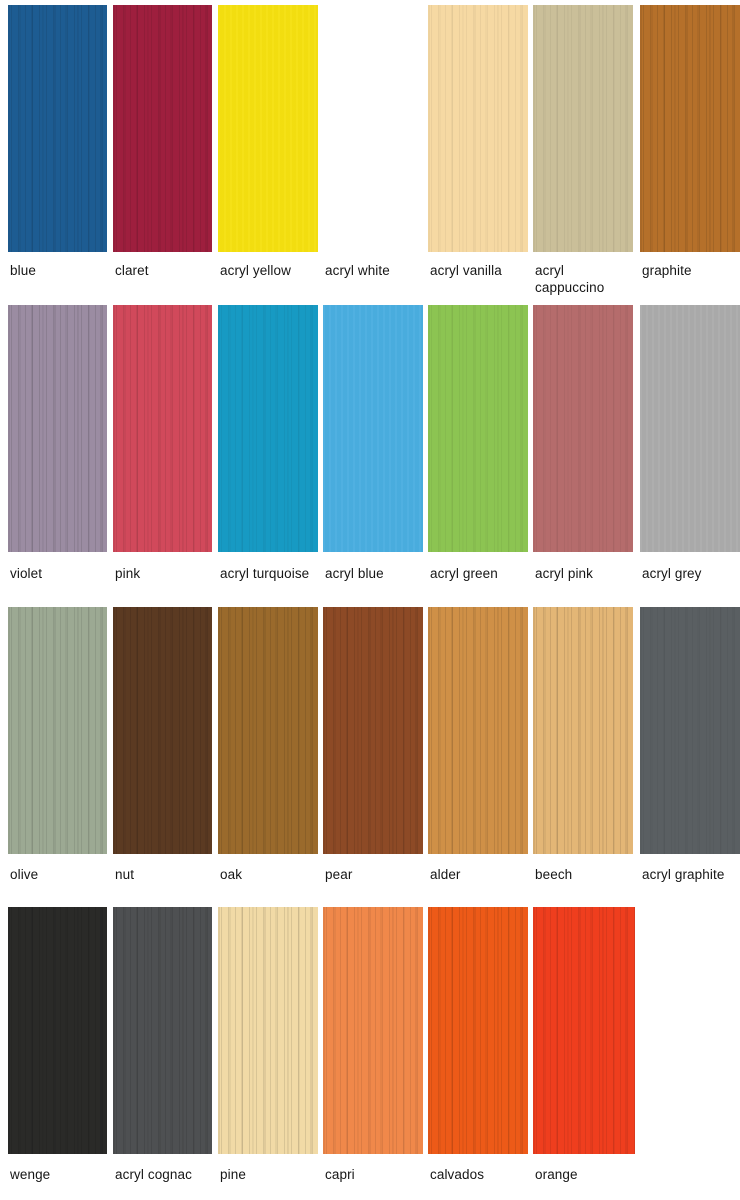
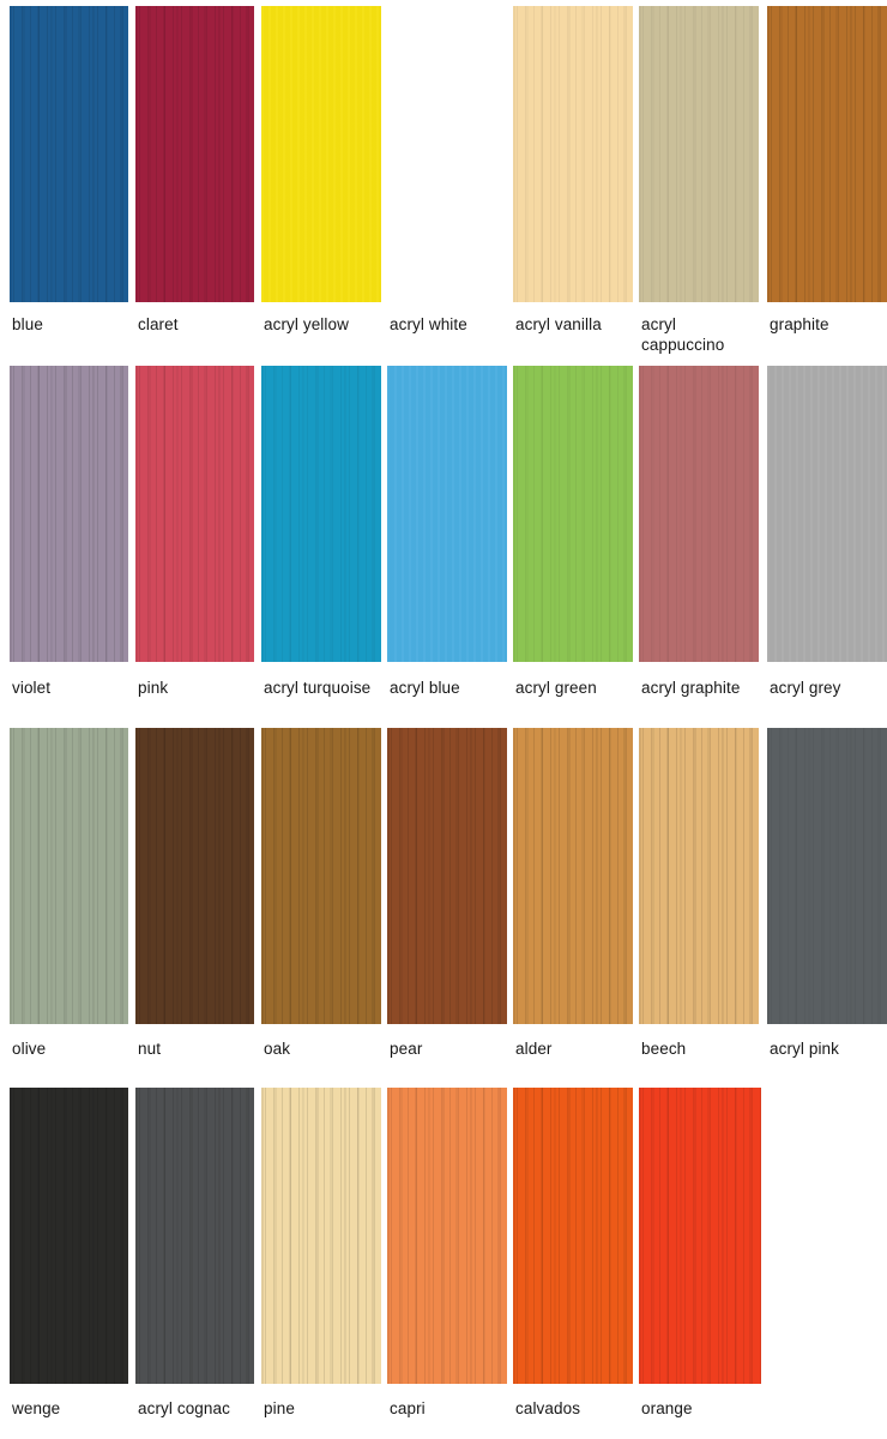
  blue
  claret
  acryl yellow
  acryl white
  acryl vanilla
  acryl
  cappuccino
  graphite
  violet
  pink
  acryl turquoise
  acryl blue
  acryl green
- acryl pink
+ acryl graphite
  acryl grey
  olive
  nut
  oak
  pear
  alder
  beech
- acryl graphite
+ acryl pink
  wenge
  acryl cognac
  pine
  capri
  calvados
  orange
